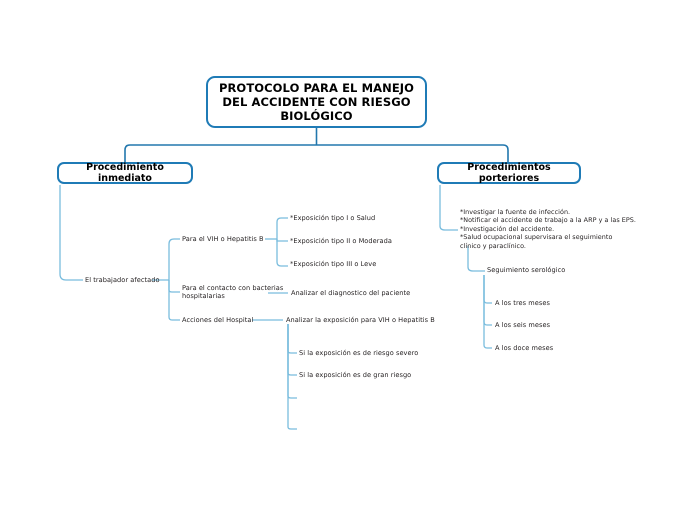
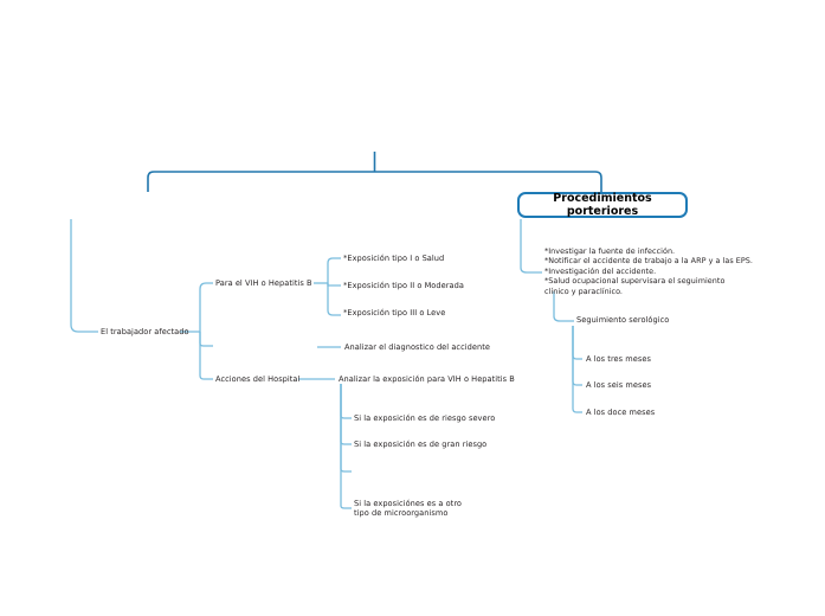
- PROTOCOLO PARA EL MANEJO DEL ACCIDENTE CON RIESGO BIOLÓGICO
- Procedimiento inmediato
  Procedimientos porteriores
  El trabajador afectado
  Para el VIH o Hepatitis B
- Para el contacto con bacterias
- hospitalarias
  Acciones del Hospital
  *Exposición tipo I o Salud
  *Exposición tipo II o Moderada
  *Exposición tipo III o Leve
- Analizar el diagnostico del paciente
+ Analizar el diagnostico del accidente
  Analizar la exposición para VIH o Hepatitis B
  Si la exposición es de riesgo severo
  Si la exposición es de gran riesgo
+ Si la exposiciónes es a otro
+ tipo de microorganismo
  *Investigar la fuente de infección.
  *Notificar el accidente de trabajo a la ARP y a las EPS.
  *Investigación del accidente.
  *Salud ocupacional supervisara el seguimiento
  clínico y paraclínico.
  Seguimiento serológico
  A los tres meses
  A los seis meses
  A los doce meses
